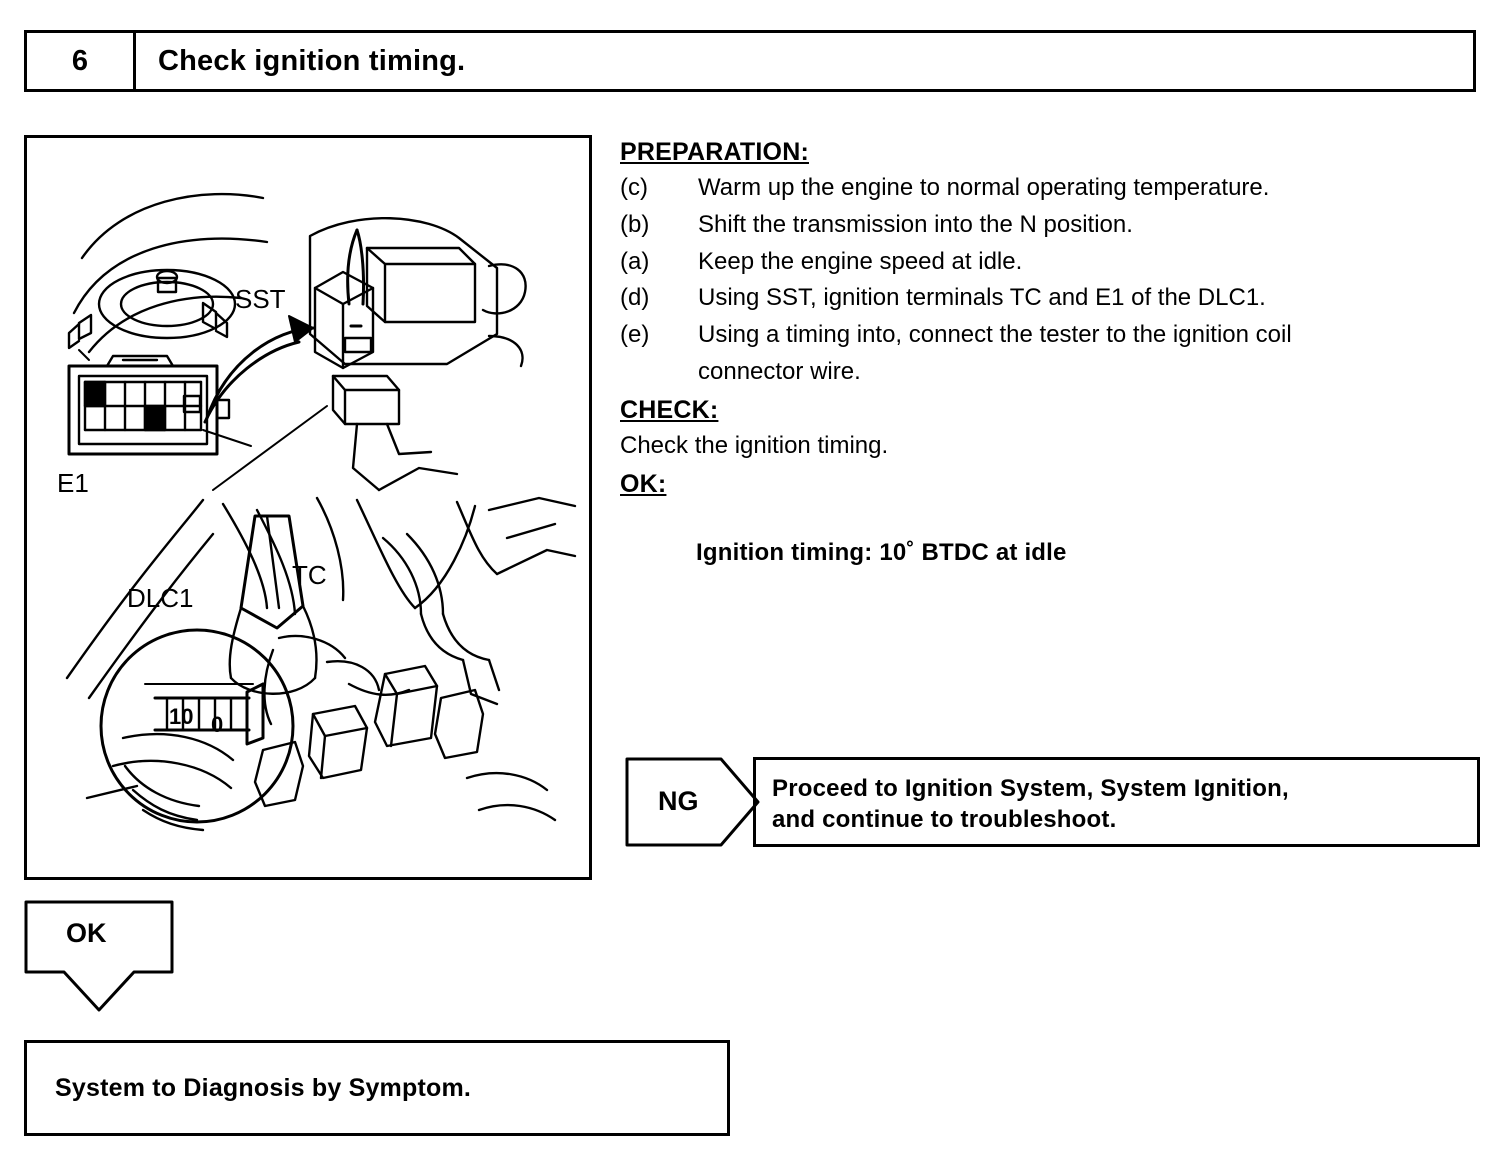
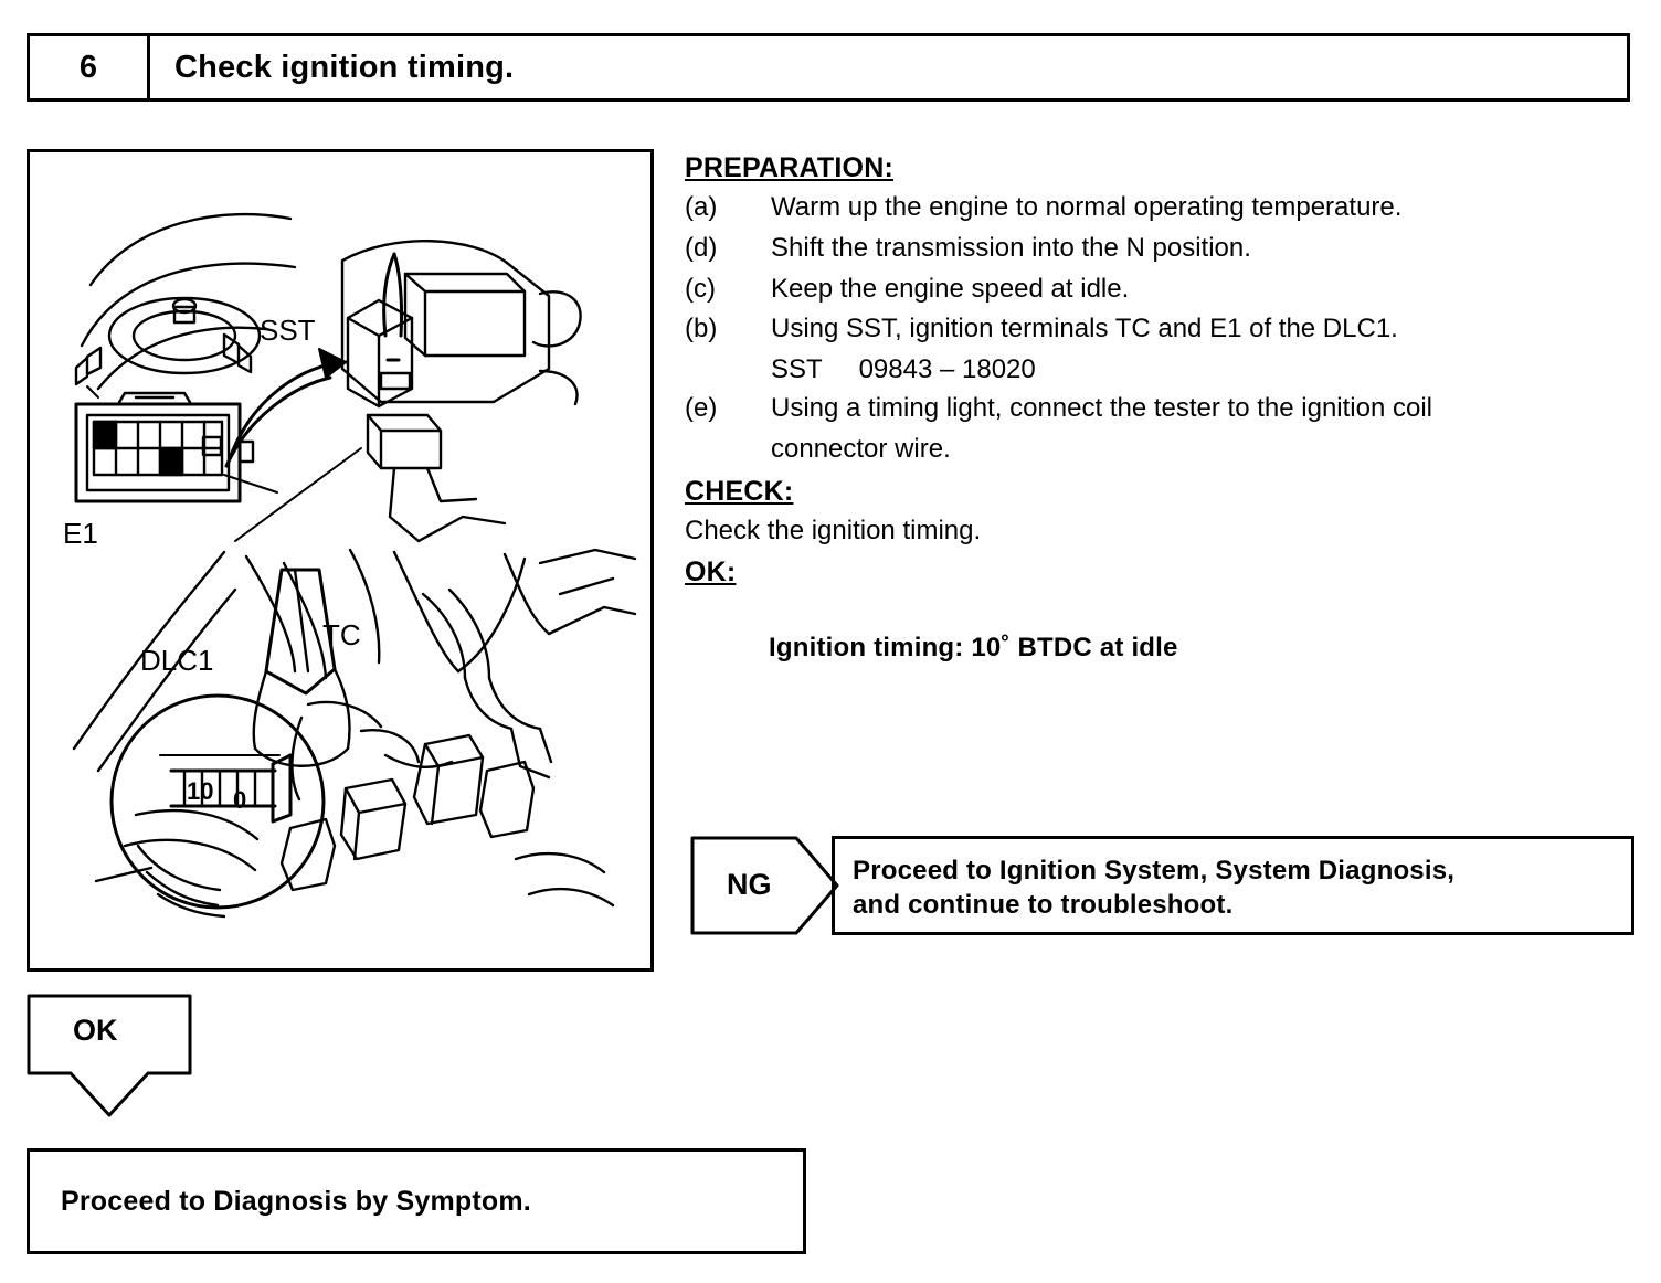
  6
  Check ignition timing.
  10
  0
  SST
  E1
  TC
  DLC1
  PREPARATION:
- (c)
+ (a)
  Warm up the engine to normal operating temperature.
- (b)
+ (d)
  Shift the transmission into the N position.
- (a)
+ (c)
  Keep the engine speed at idle.
- (d)
+ (b)
  Using SST, ignition terminals TC and E1 of the DLC1.
+ SST 09843 – 18020
  (e)
- Using a timing into, connect the tester to the ignition coil
+ Using a timing light, connect the tester to the ignition coil
  connector wire.
  CHECK:
  Check the ignition timing.
  OK:
  Ignition timing: 10˚ BTDC at idle
  NG
- Proceed to Ignition System, System Ignition,
+ Proceed to Ignition System, System Diagnosis,
  and continue to troubleshoot.
  OK
- System to Diagnosis by Symptom.
+ Proceed to Diagnosis by Symptom.
